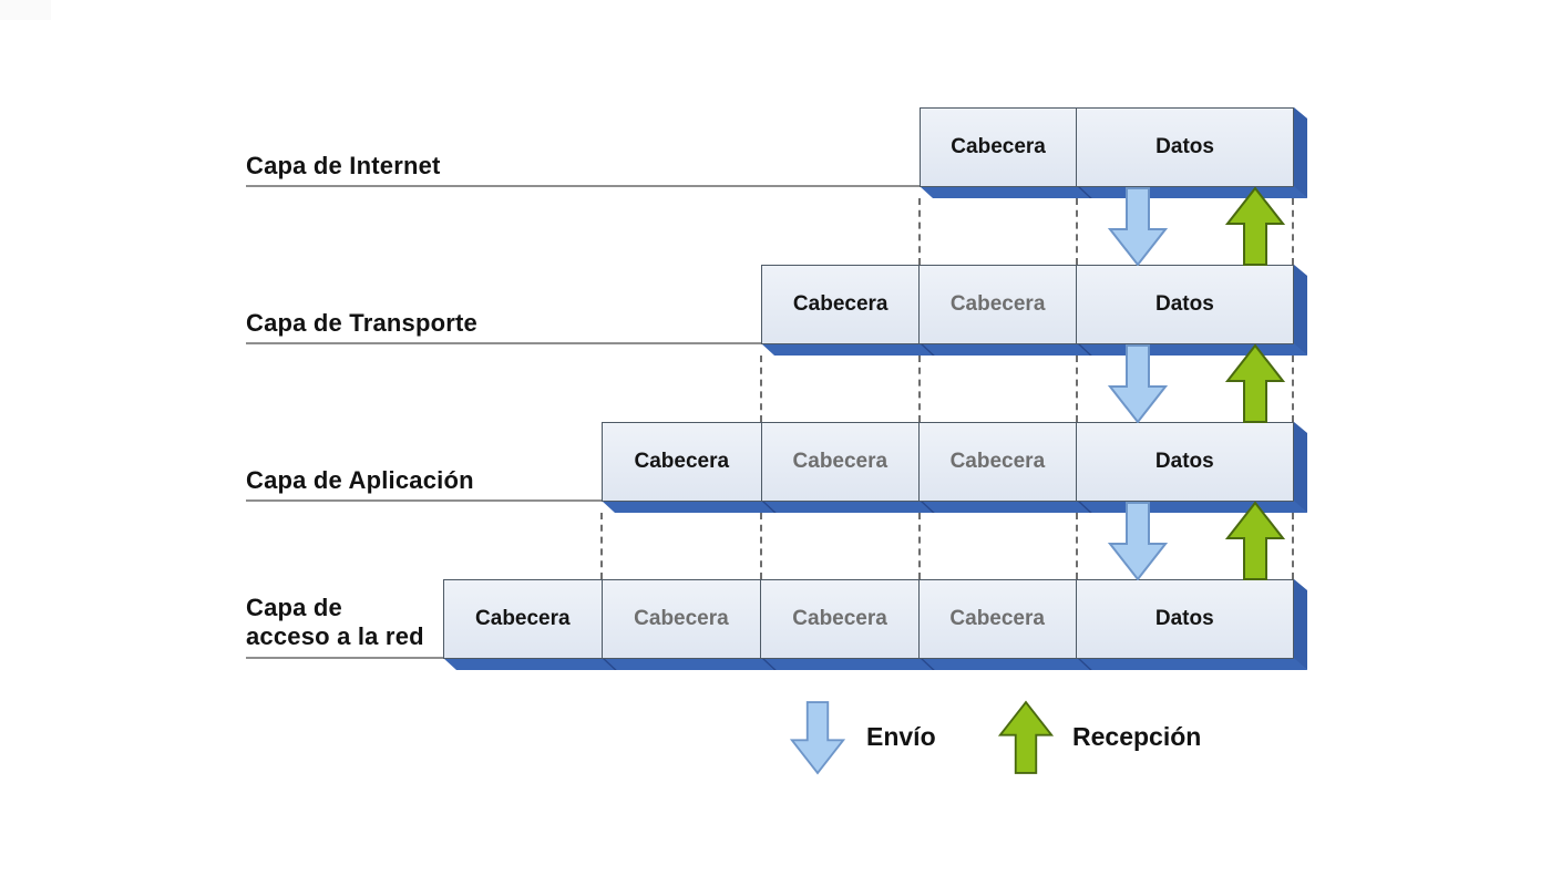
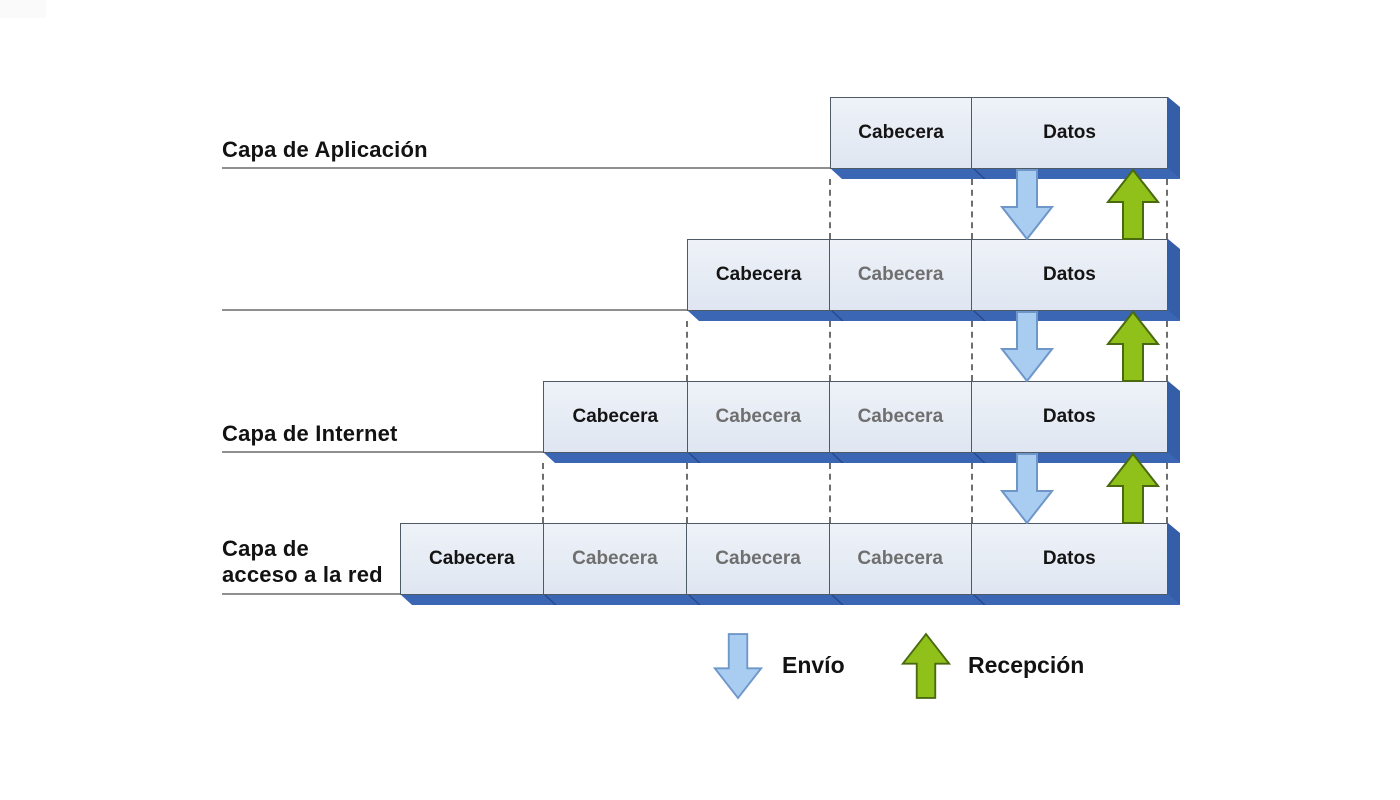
- Capa de Internet
+ Capa de Aplicación
- Capa de Transporte
- Capa de Aplicación
+ Capa de Internet
  Capa de
  acceso a la red
  Cabecera
  Datos
  Cabecera
  Cabecera
  Datos
  Cabecera
  Cabecera
  Cabecera
  Datos
  Cabecera
  Cabecera
  Cabecera
  Cabecera
  Datos
  Envío
  Recepción
